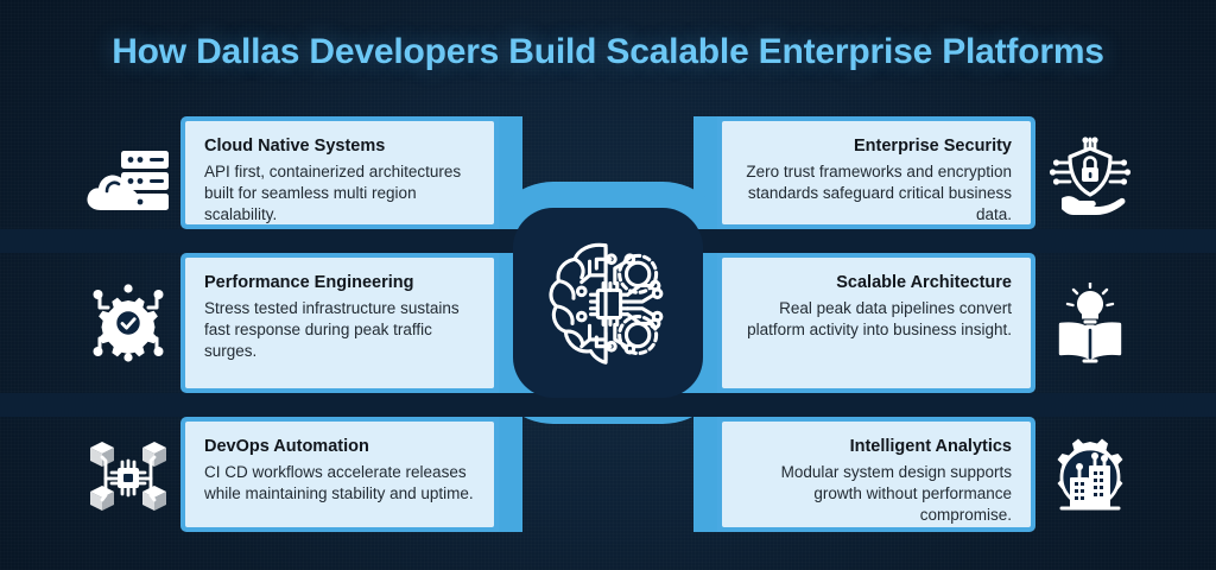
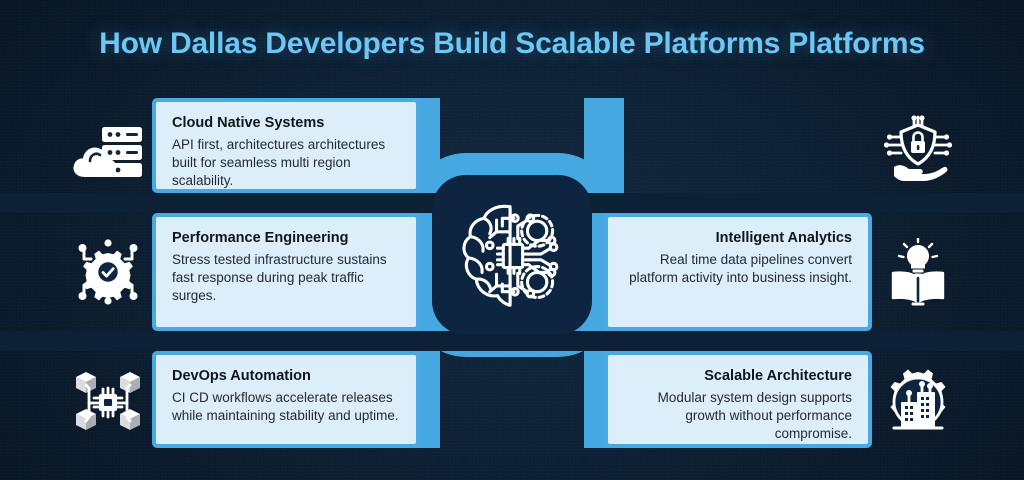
- How Dallas Developers Build Scalable Enterprise Platforms
+ How Dallas Developers Build Scalable Platforms Platforms
  Cloud Native Systems
- API first, containerized architectures built for seamless multi region scalability.
+ API first, architectures architectures built for seamless multi region scalability.
  Performance Engineering
  Stress tested infrastructure sustains fast response during peak traffic surges.
  DevOps Automation
  CI CD workflows accelerate releases while maintaining stability and uptime.
- Enterprise Security
- Zero trust frameworks and encryption standards safeguard critical business data.
- Scalable Architecture
+ Intelligent Analytics
- Real peak data pipelines convert platform activity into business insight.
+ Real time data pipelines convert platform activity into business insight.
- Intelligent Analytics
+ Scalable Architecture
  Modular system design supports growth without performance compromise.
